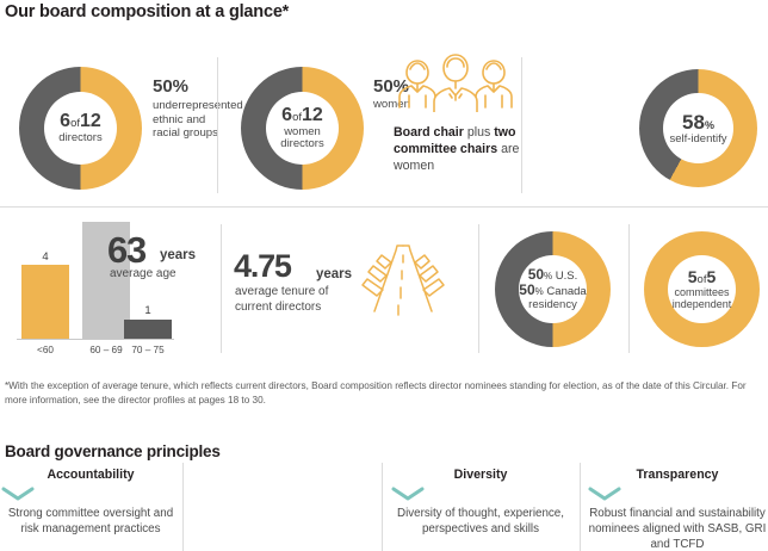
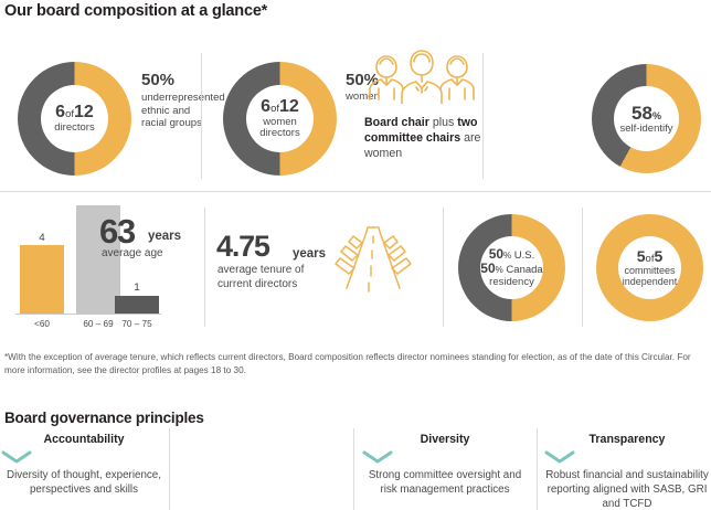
  Our board composition at a glance*
  6of12
  directors
  50%
  underrepresnted ethnic and racial groups
  6of12
  women
  directors
  50%
  women
  Board chair plus two committee chairs are women
  58%
  self-identify
  4
  <60
  60 – 69
  1
  70 – 75
  63
  years
  average age
  4.75
  years
  average tenure of
  current directors
  50% U.S.
  50% Canada
  residency
  5of5
  committees
  independent
  *With the exception of average tenure, which reflects current directors, Board composition reflects director nominees standing for election, as of the date of this Circular. For more information, see the director profiles at pages 18 to 30.
  Board governance principles
  Accountability
- Strong committee oversight and risk management practices
+ Diversity of thought, experience, perspectives and skills
  Diversity
- Diversity of thought, experience, perspectives and skills
+ Strong committee oversight and risk management practices
  Transparency
- Robust financial and sustainability nominees aligned with SASB, GRI and TCFD
+ Robust financial and sustainability reporting aligned with SASB, GRI and TCFD
